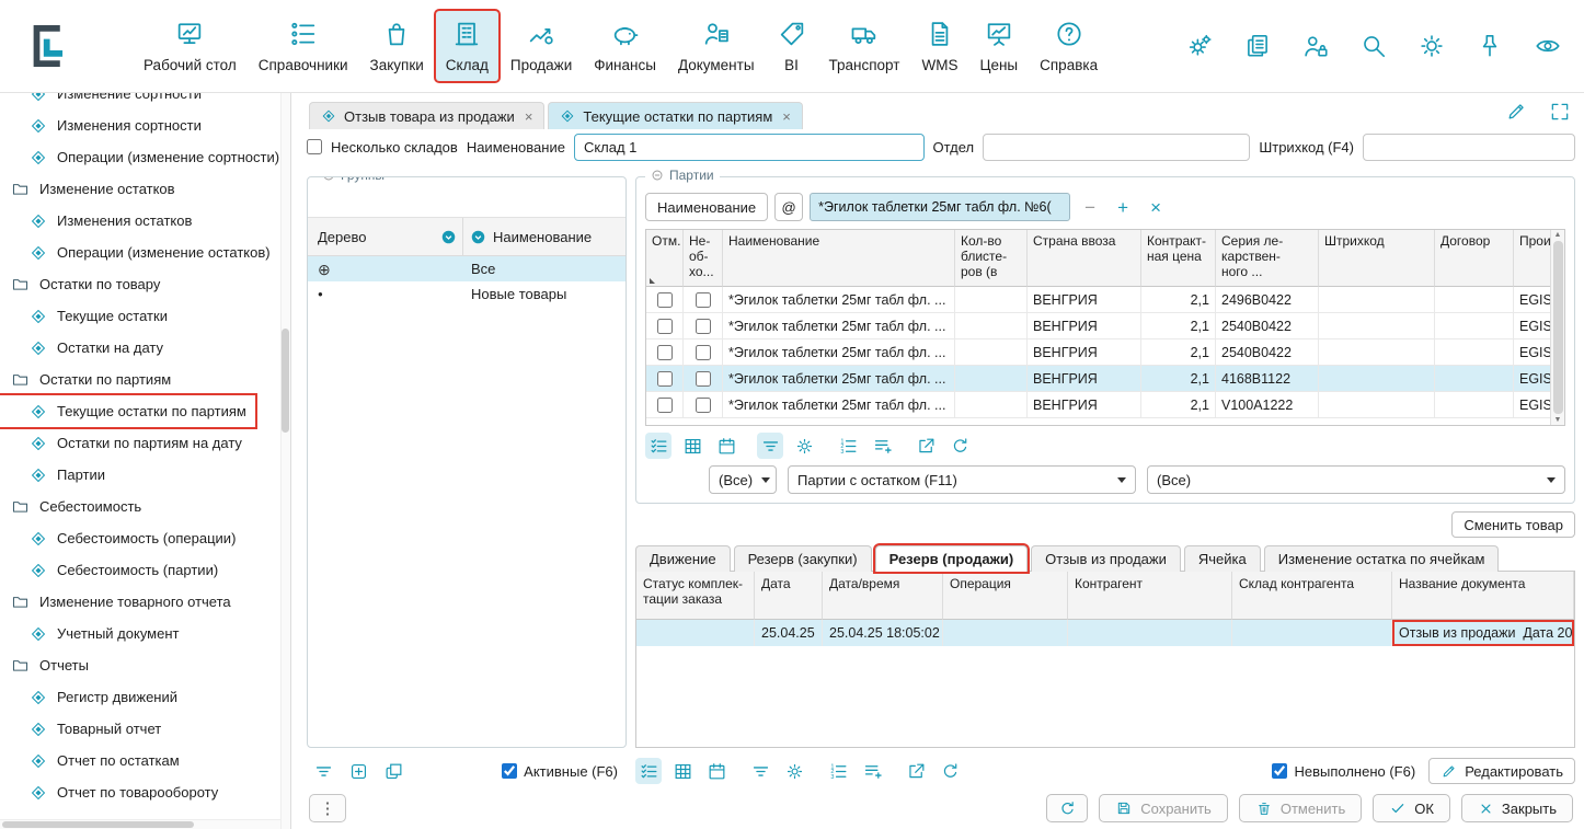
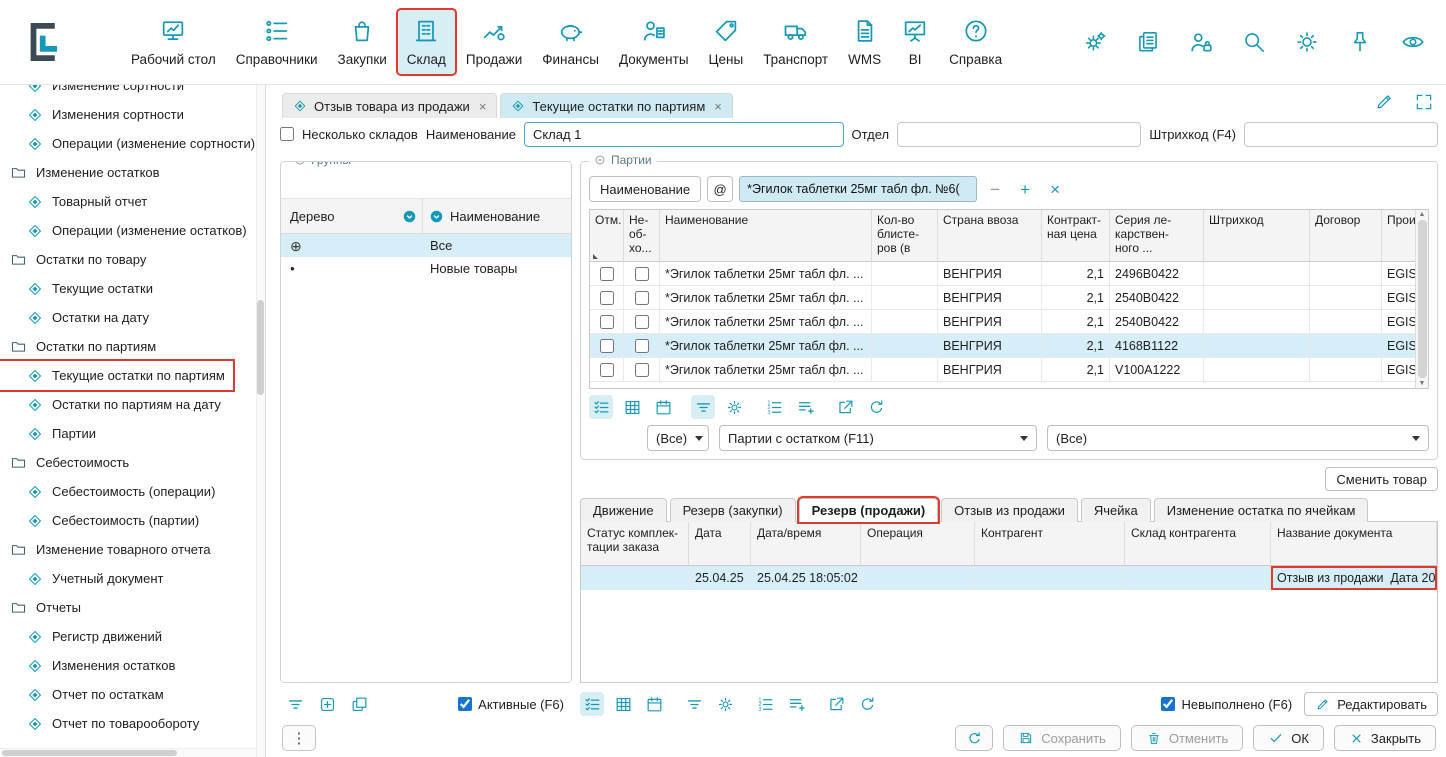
  Рабочий стол
  Справочники
  Закупки
  Склад
  Продажи
  Финансы
  Документы
- BI
+ Цены
  Транспорт
  WMS
- Цены
+ BI
  Справка
  Изменение сортности
  Изменения сортности
  Операции (изменение сортности)
  Изменение остатков
- Изменения остатков
+ Товарный отчет
  Операции (изменение остатков)
  Остатки по товару
  Текущие остатки
  Остатки на дату
  Остатки по партиям
  Текущие остатки по партиям
  Остатки по партиям на дату
  Партии
  Себестоимость
  Себестоимость (операции)
  Себестоимость (партии)
  Изменение товарного отчета
  Учетный документ
  Отчеты
  Регистр движений
- Товарный отчет
+ Изменения остатков
  Отчет по остаткам
  Отчет по товарообороту
  Отзыв товара из продажи
  ×
  Текущие остатки по партиям
  ×
  Несколько складов
  Наименование
  Склад 1
  Отдел
  Штрихкод (F4)
  Дерево
  Наименование
  ⊕
  Все
  ●
  Новые товары
  Активные (F6)
  Партии
  Наименование
  @
  *Эгилок таблетки 25мг табл фл. №6(
  −
  +
  ×
  Отм.
  Не-
  об-
  хо...
  Наименование
  Кол-во
  блисте-
  ров (в
  Страна ввоза
  Контракт-
  ная цена
  Серия ле-
  карствен-
  ного ...
  Штрихкод
  Договор
  *Эгилок таблетки 25мг табл фл. ...
  ВЕНГРИЯ
  2,1
  2496B0422
  EGIS
  *Эгилок таблетки 25мг табл фл. ...
  ВЕНГРИЯ
  2,1
  2540B0422
  EGIS
  *Эгилок таблетки 25мг табл фл. ...
  ВЕНГРИЯ
  2,1
  2540B0422
  EGIS
  *Эгилок таблетки 25мг табл фл. ...
  ВЕНГРИЯ
  2,1
  4168B1122
  EGIS
  *Эгилок таблетки 25мг табл фл. ...
  ВЕНГРИЯ
  2,1
  V100A1222
  EGIS
  (Все)
  Партии с остатком (F11)
  (Все)
  Сменить товар
  Движение
  Резерв (закупки)
  Резерв (продажи)
  Отзыв из продажи
  Ячейка
  Изменение остатка по ячейкам
  Статус комплек-
  тации заказа
  Дата
  Дата/время
  Операция
  Контрагент
  Склад контрагента
  Название документа
  25.04.25
  25.04.25 18:05:02
  Отзыв из продажи Дата 20
  Невыполнено (F6)
  Редактировать
  ⋮
  Сохранить
  Отменить
  ОК
  Закрыть
